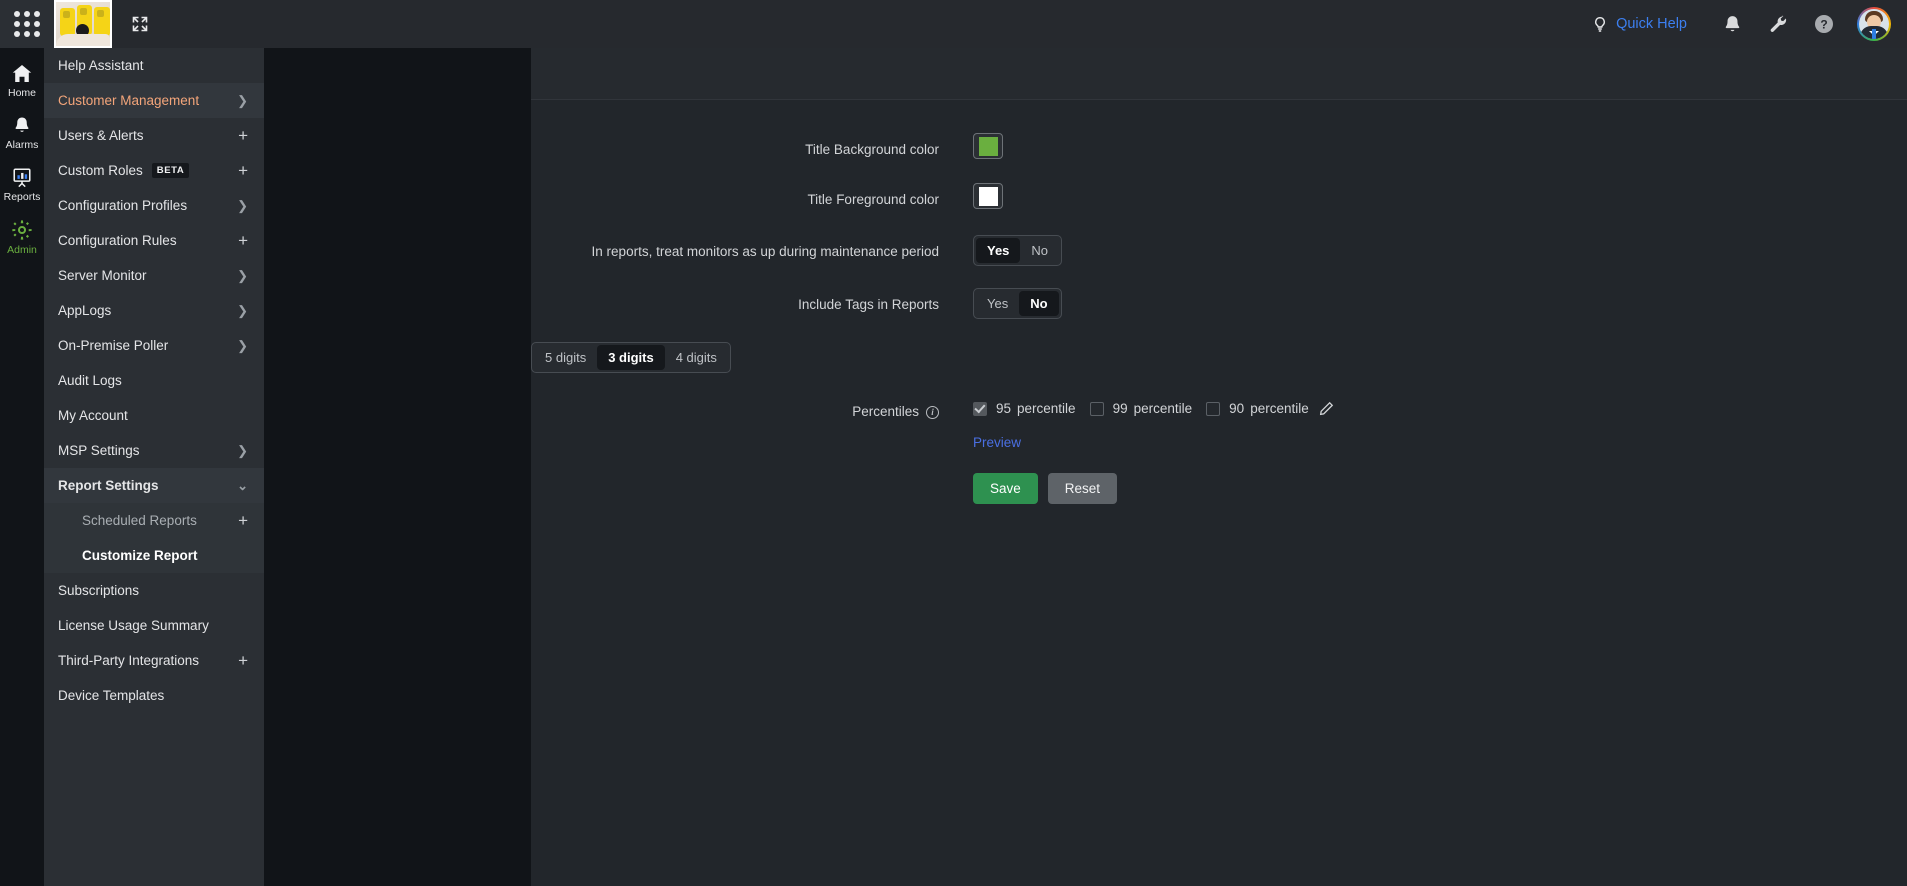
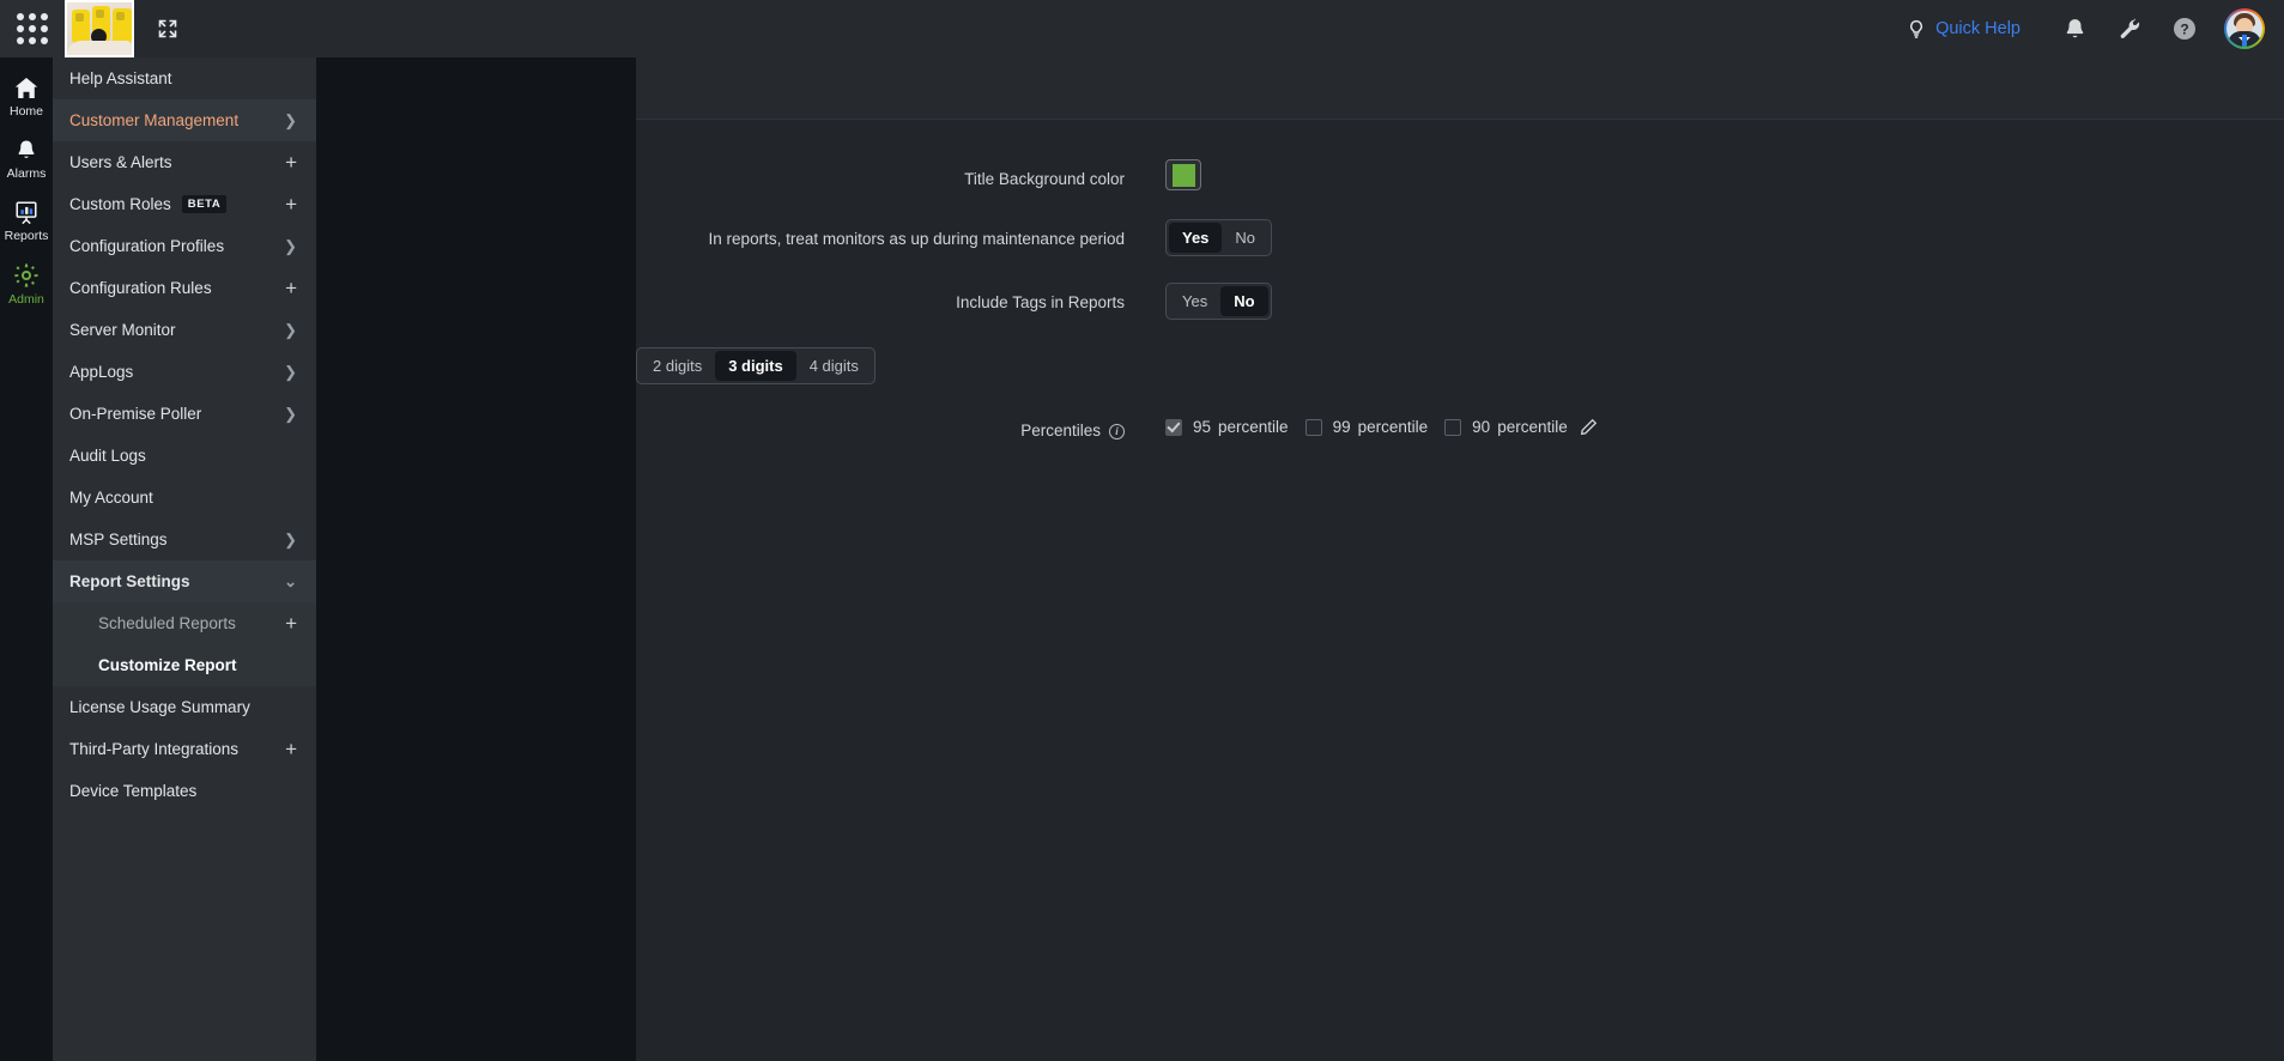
  Quick Help
  ?
  Home
  Alarms
  Reports
  Admin
  Help Assistant
  Customer Management
  ❯
  Users & Alerts
  +
  Custom Roles
  BETA
  +
  Configuration Profiles
  ❯
  Configuration Rules
  +
  Server Monitor
  ❯
  AppLogs
  ❯
  On-Premise Poller
  ❯
  Audit Logs
  My Account
  MSP Settings
  ❯
  Report Settings
  ⌄
  Scheduled Reports
  +
  Customize Report
- Subscriptions
  License Usage Summary
  Third-Party Integrations
  +
  Device Templates
  Title Background color
- Title Foreground color
  In reports, treat monitors as up during maintenance period
  Yes
  No
  Include Tags in Reports
  Yes
  No
- 5 digits
+ 2 digits
  3 digits
  4 digits
  Percentiles i
  95
  percentile
  99
  percentile
  90
  percentile
- Preview
- Save
- Reset
